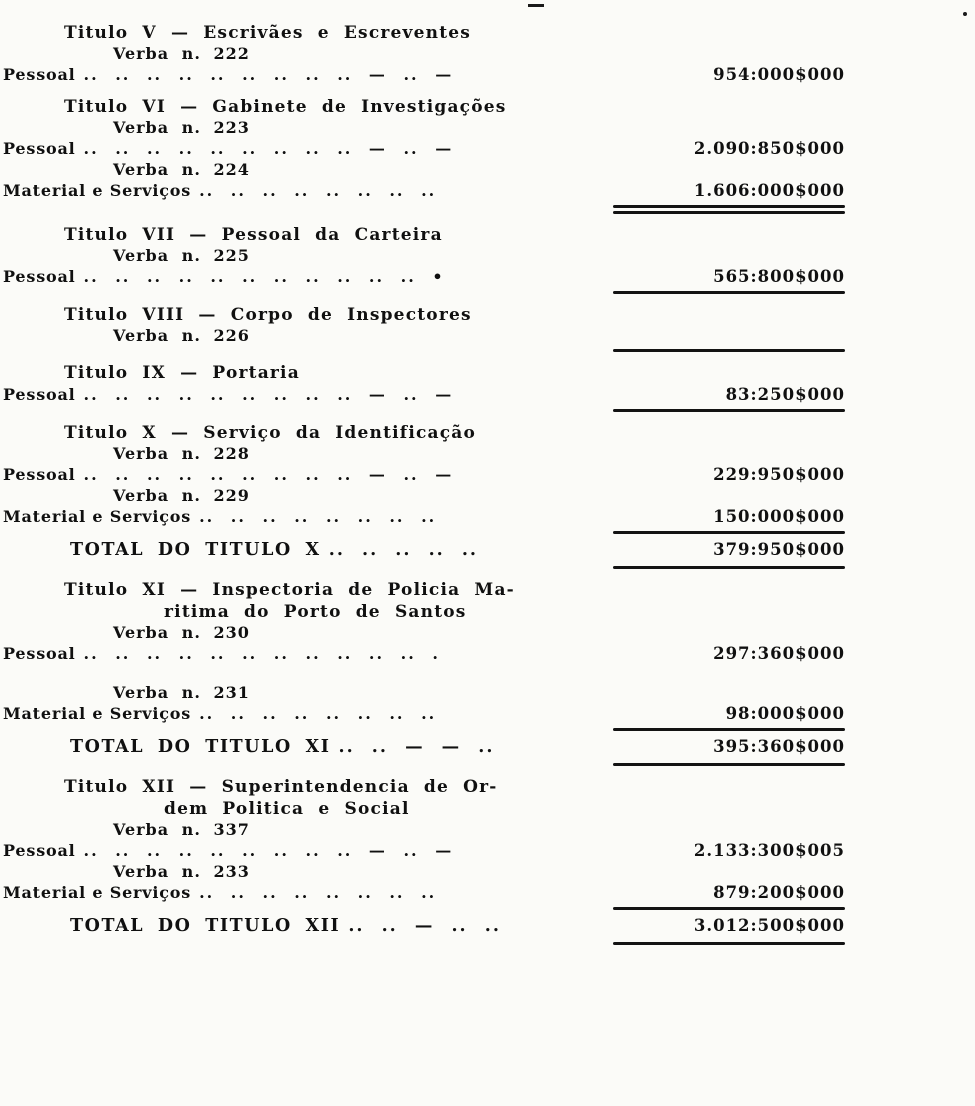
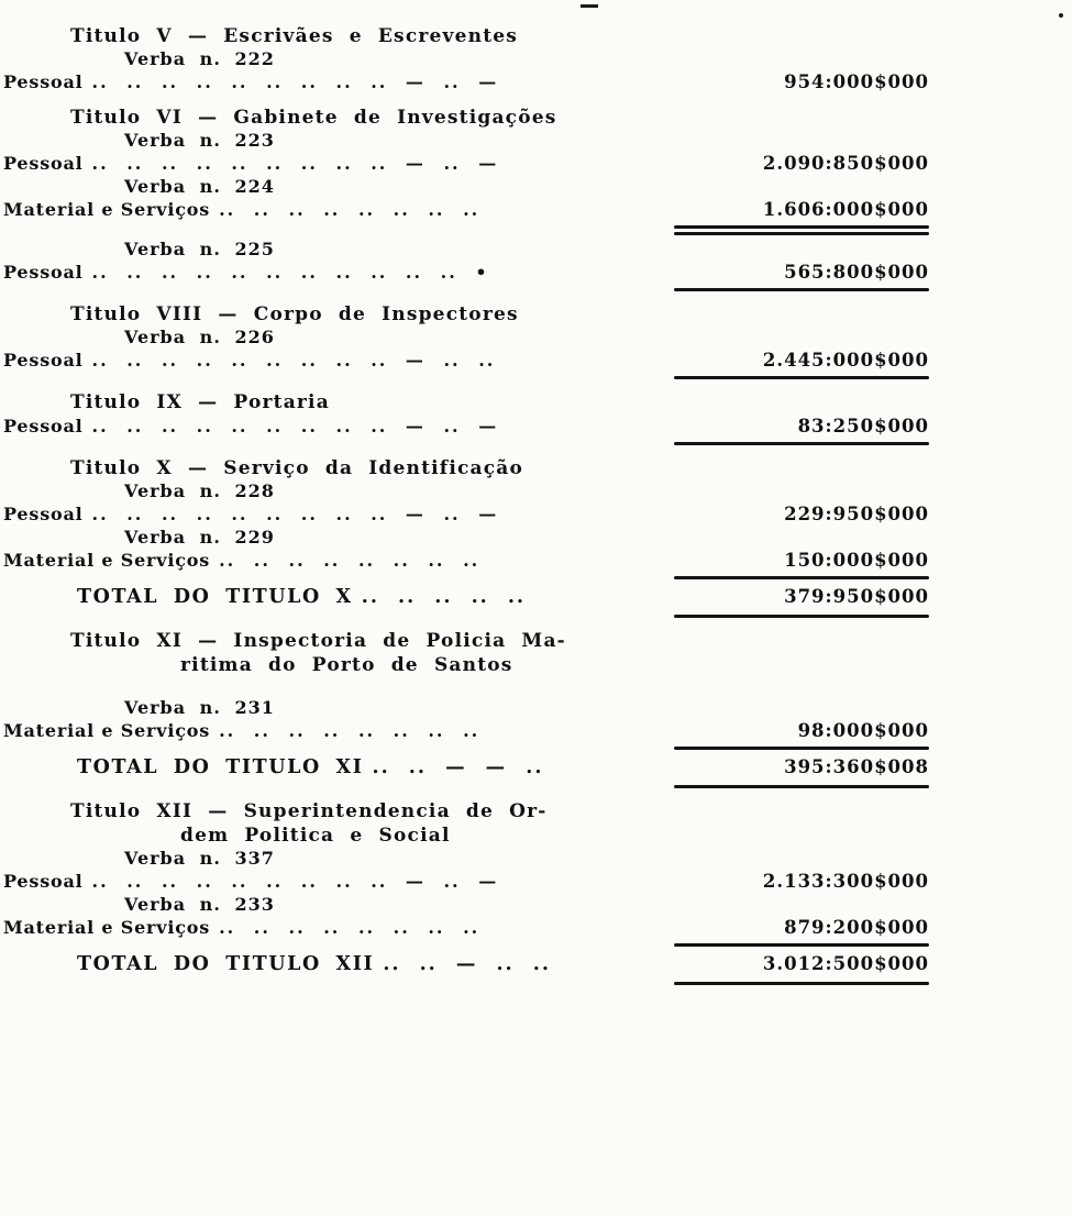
  Titulo V — Escrivães e Escreventes
  Verba n. 222
  Pessoal .. .. .. .. .. .. .. .. .. — .. —
  954:000$000
  Titulo VI — Gabinete de Investigações
  Verba n. 223
  Pessoal .. .. .. .. .. .. .. .. .. — .. —
  2.090:850$000
  Verba n. 224
  Material e Serviços .. .. .. .. .. .. .. ..
  1.606:000$000
- Titulo VII — Pessoal da Carteira
  Verba n. 225
  Pessoal .. .. .. .. .. .. .. .. .. .. .. •
  565:800$000
  Titulo VIII — Corpo de Inspectores
  Verba n. 226
+ Pessoal .. .. .. .. .. .. .. .. .. — .. ..
+ 2.445:000$000
  Titulo IX — Portaria
  Pessoal .. .. .. .. .. .. .. .. .. — .. —
  83:250$000
  Titulo X — Serviço da Identificação
  Verba n. 228
  Pessoal .. .. .. .. .. .. .. .. .. — .. —
  229:950$000
  Verba n. 229
  Material e Serviços .. .. .. .. .. .. .. ..
  150:000$000
  TOTAL DO TITULO X .. .. .. .. ..
  379:950$000
  Titulo XI — Inspectoria de Policia Ma-
  ritima do Porto de Santos
- Verba n. 230
- Pessoal .. .. .. .. .. .. .. .. .. .. .. .
- 297:360$000
  Verba n. 231
  Material e Serviços .. .. .. .. .. .. .. ..
  98:000$000
  TOTAL DO TITULO XI .. .. — — ..
- 395:360$000
+ 395:360$008
  Titulo XII — Superintendencia de Or-
  dem Politica e Social
  Verba n. 337
  Pessoal .. .. .. .. .. .. .. .. .. — .. —
- 2.133:300$005
+ 2.133:300$000
  Verba n. 233
  Material e Serviços .. .. .. .. .. .. .. ..
  879:200$000
  TOTAL DO TITULO XII .. .. — .. ..
  3.012:500$000
